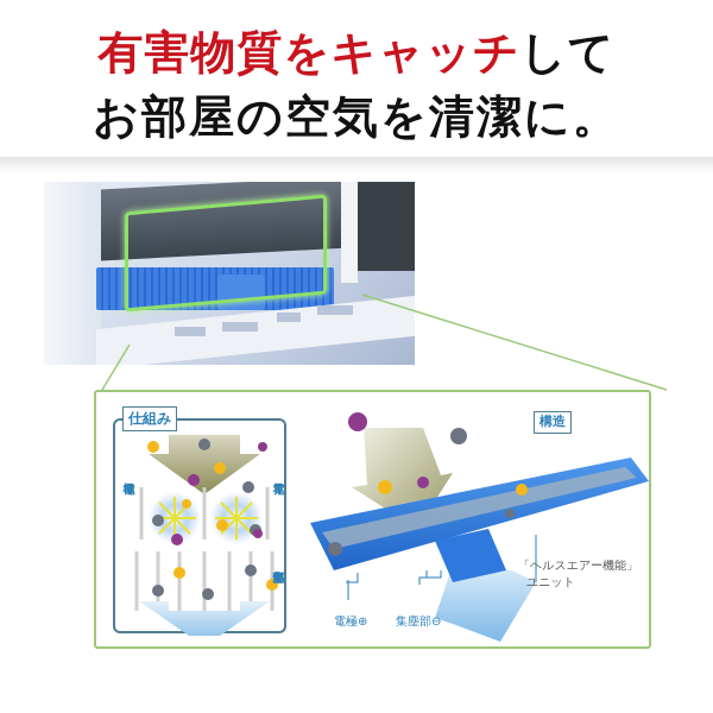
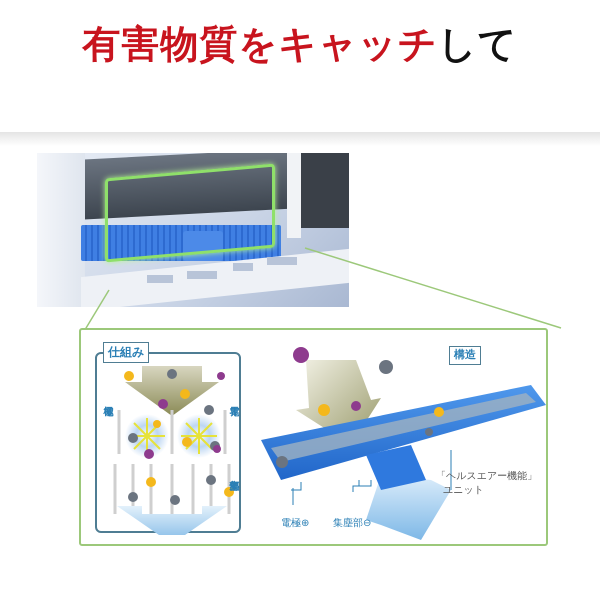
  有害物質をキャッチして
- お部屋の空気を清潔に。
  仕組み
  構造
  電極⊕
  集塵部⊖
  「ヘルスエアー機能」
  ユニット
